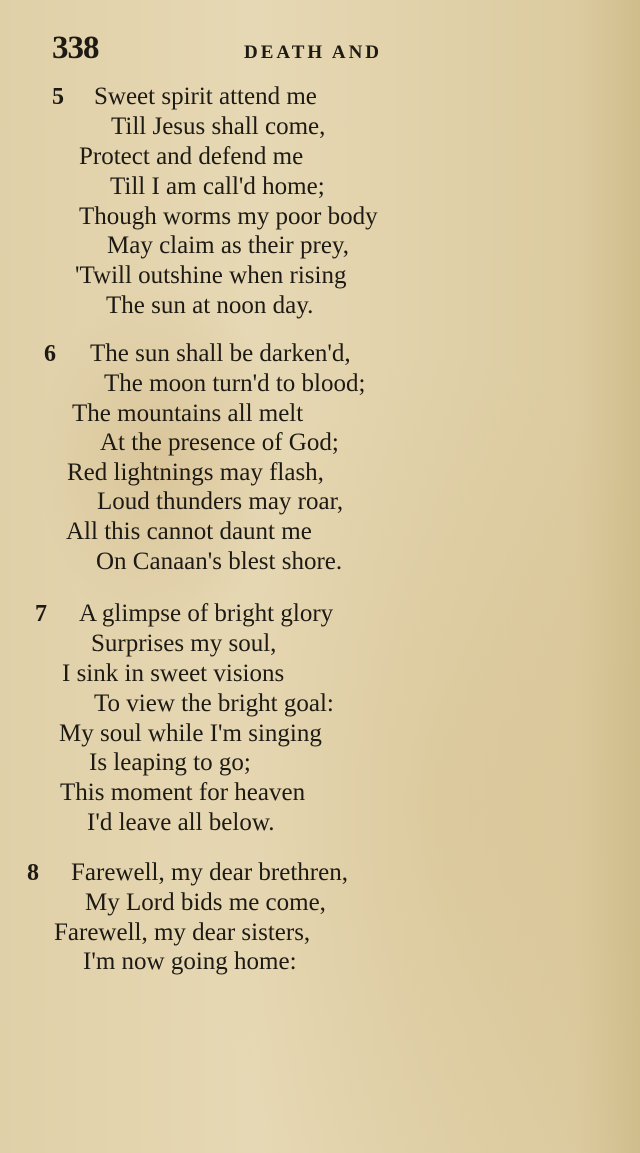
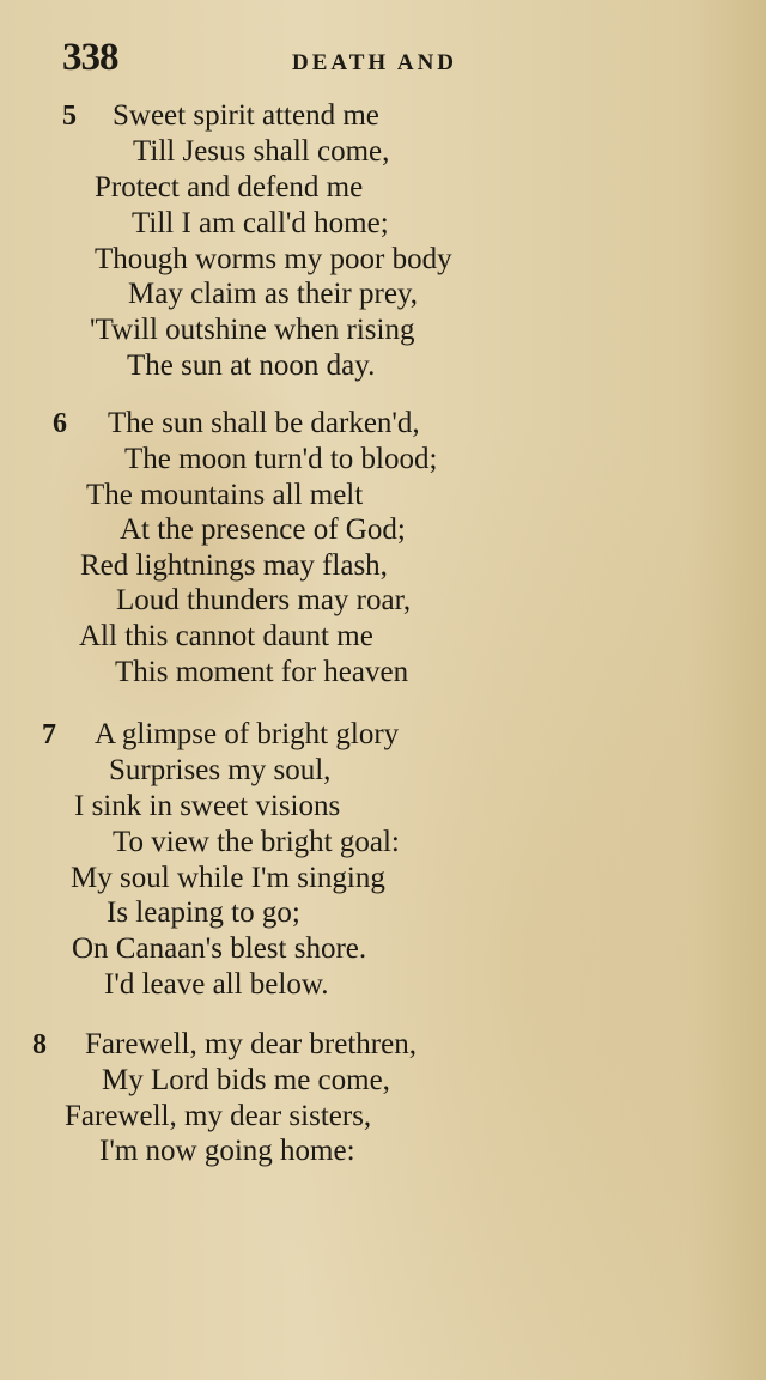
  338
  DEATH AND
  5
  Sweet spirit attend me
  Till Jesus shall come,
  Protect and defend me
  Till I am call'd home;
  Though worms my poor body
  May claim as their prey,
  'Twill outshine when rising
  The sun at noon day.
  6
  The sun shall be darken'd,
  The moon turn'd to blood;
  The mountains all melt
  At the presence of God;
  Red lightnings may flash,
  Loud thunders may roar,
  All this cannot daunt me
- On Canaan's blest shore.
+ This moment for heaven
  7
  A glimpse of bright glory
  Surprises my soul,
  I sink in sweet visions
  To view the bright goal:
  My soul while I'm singing
  Is leaping to go;
- This moment for heaven
+ On Canaan's blest shore.
  I'd leave all below.
  8
  Farewell, my dear brethren,
  My Lord bids me come,
  Farewell, my dear sisters,
  I'm now going home:
